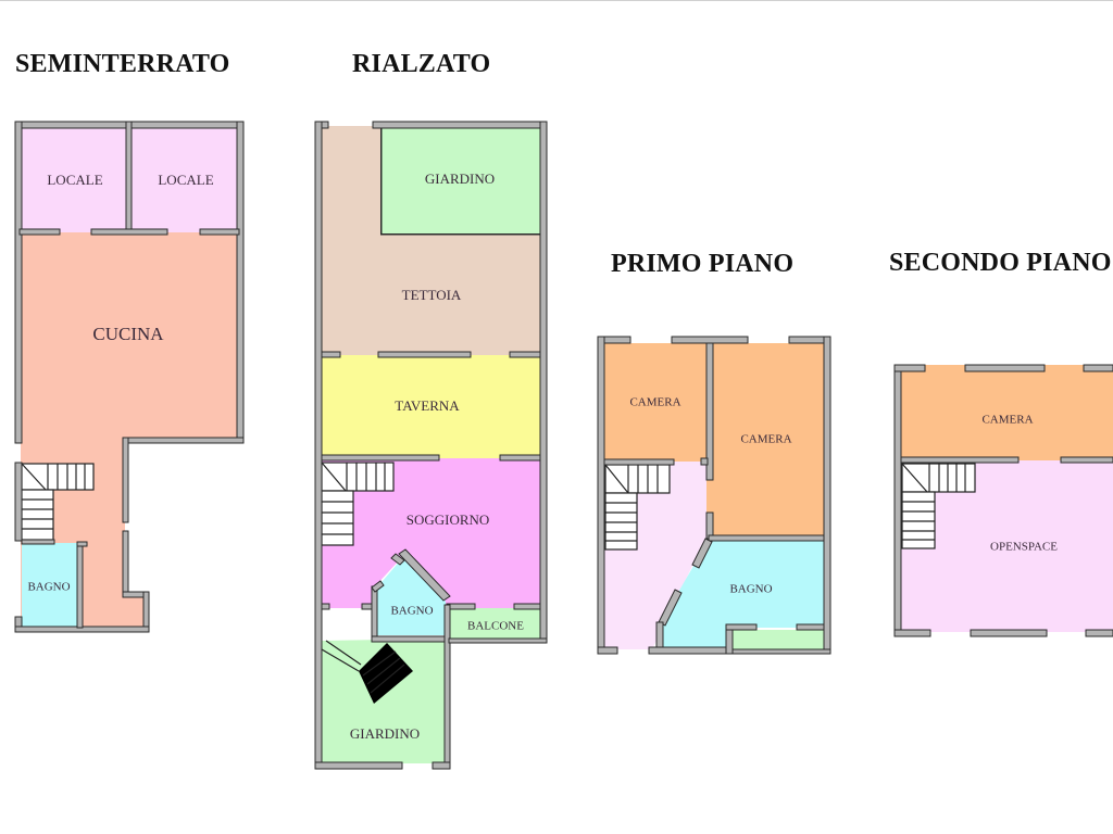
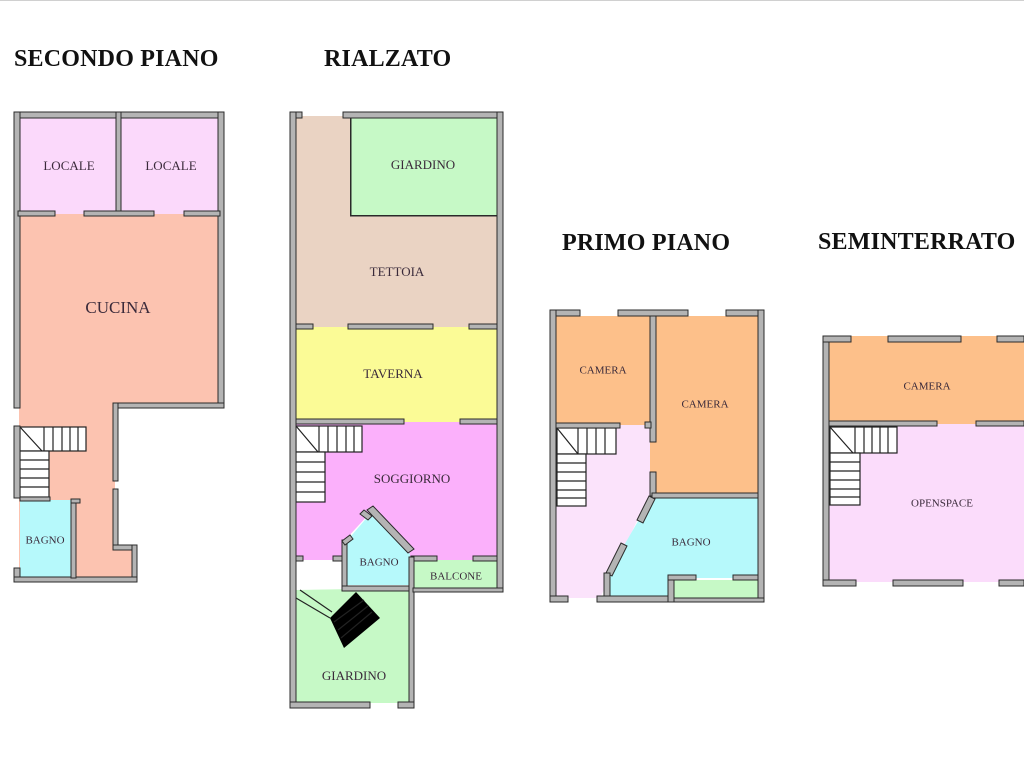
- SEMINTERRATO
+ SECONDO PIANO
  RIALZATO
  PRIMO PIANO
- SECONDO PIANO
+ SEMINTERRATO
  LOCALE
  LOCALE
  CUCINA
  BAGNO
  GIARDINO
  TETTOIA
  TAVERNA
  SOGGIORNO
  BAGNO
  BALCONE
  GIARDINO
  CAMERA
  CAMERA
  BAGNO
  CAMERA
  OPENSPACE
